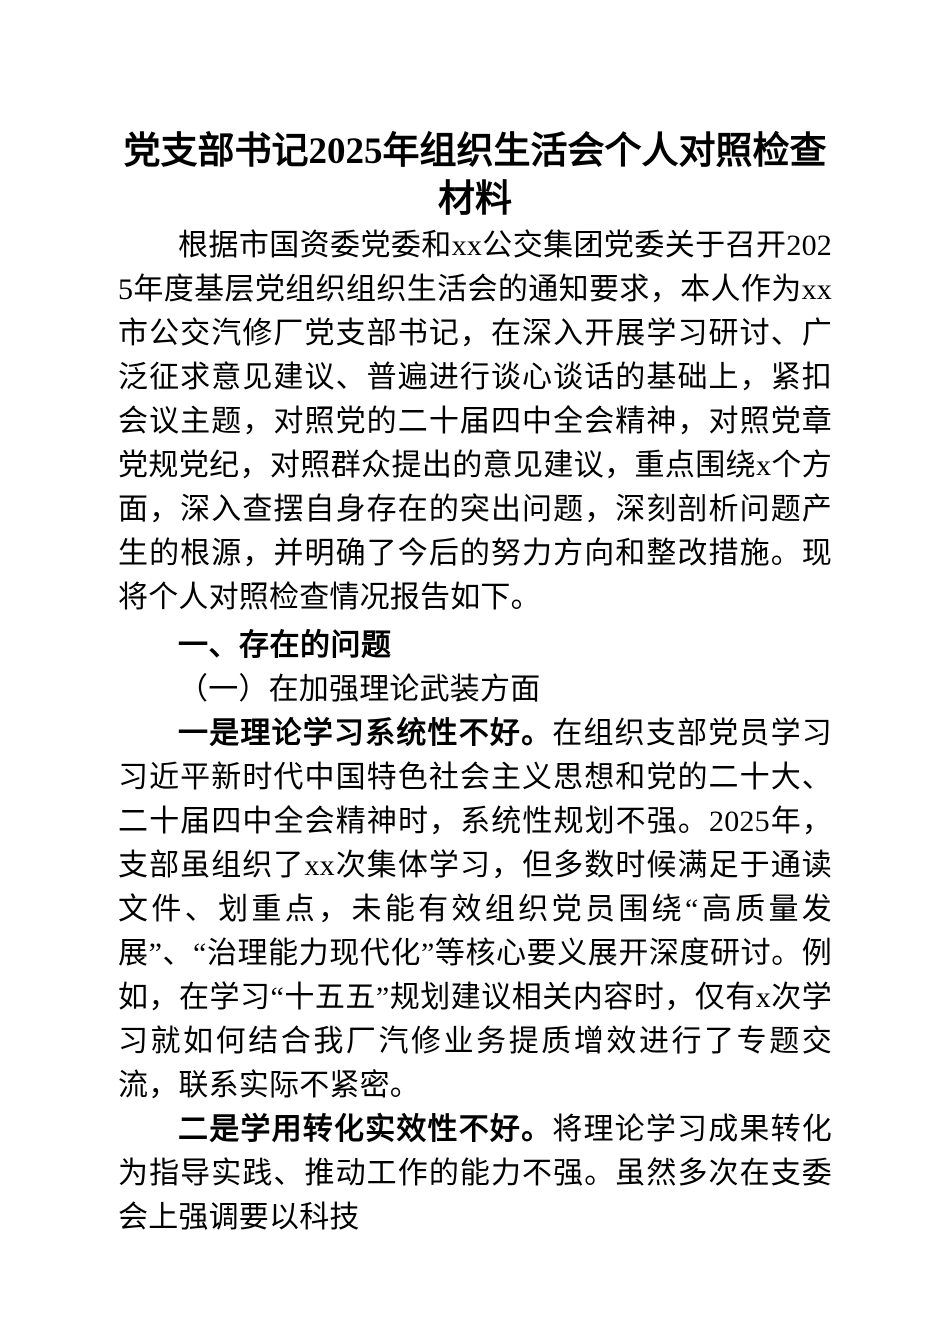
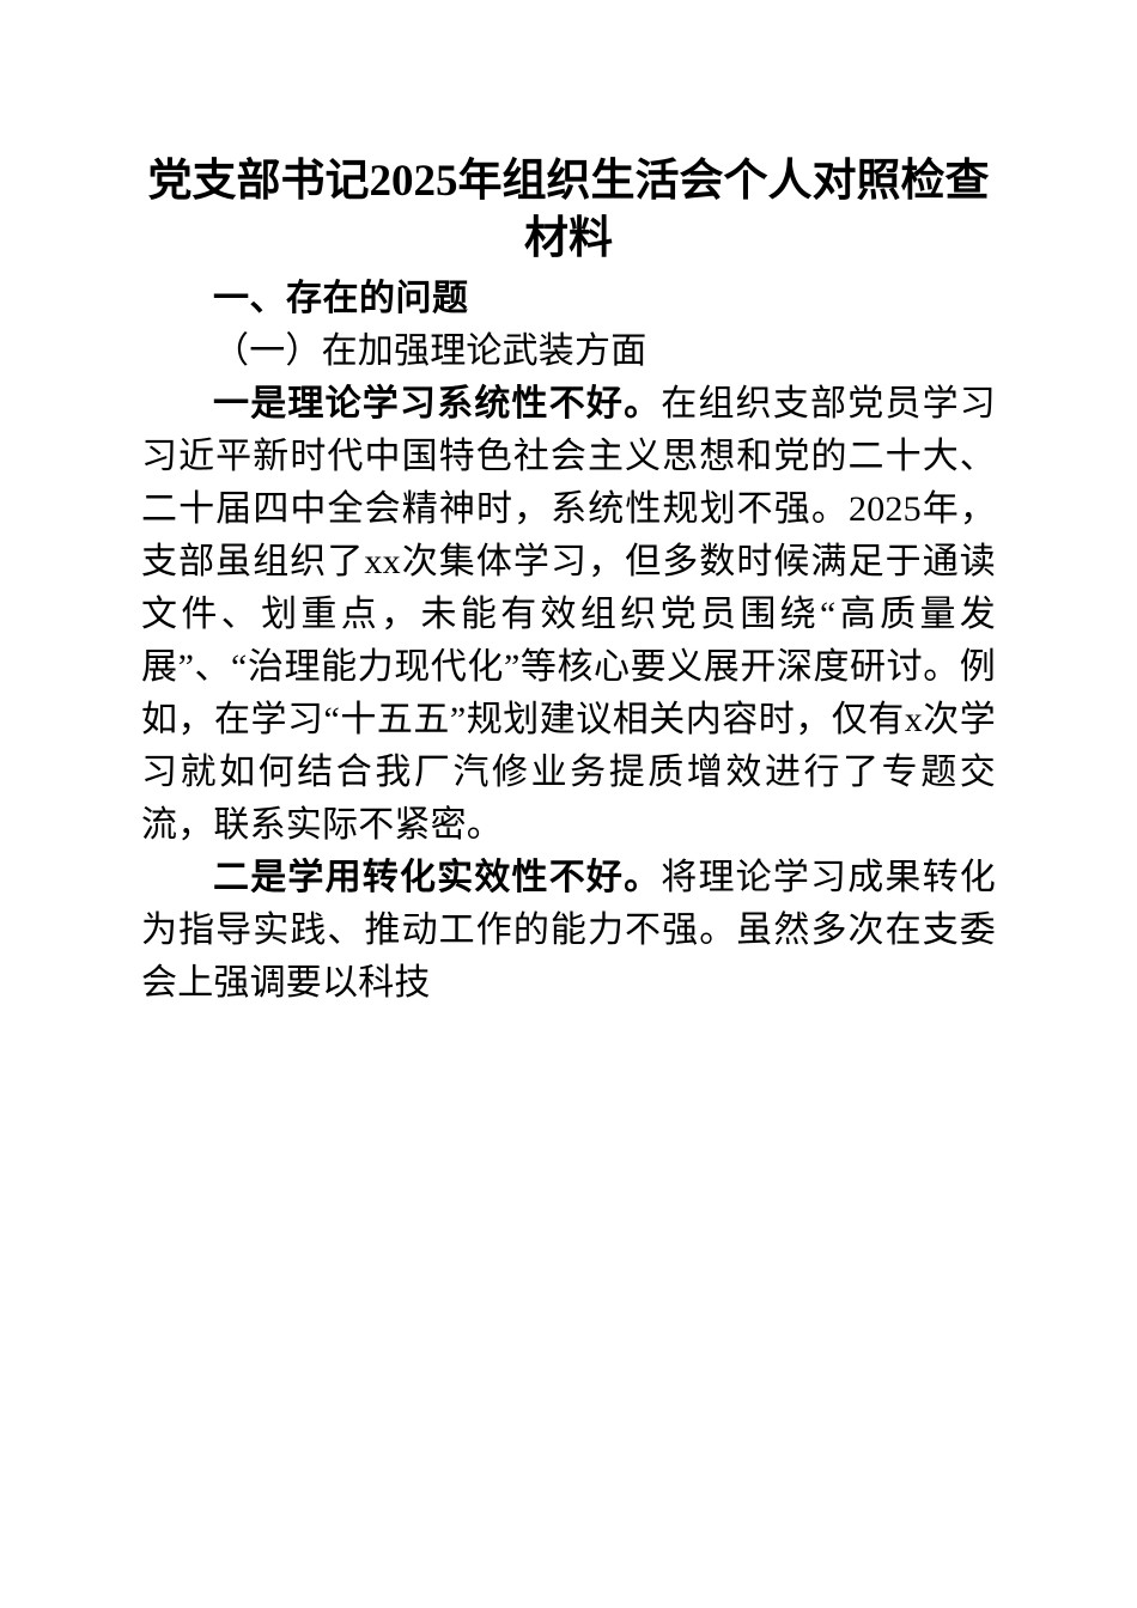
  党支部书记2025年组织生活会个人对照检查材料
- 根据市国资委党委和xx公交集团党委关于召开2025年度基层党组织组织生活会的通知要求，本人作为xx市公交汽修厂党支部书记，在深入开展学习研讨、广泛征求意见建议、普遍进行谈心谈话的基础上，紧扣会议主题，对照党的二十届四中全会精神，对照党章党规党纪，对照群众提出的意见建议，重点围绕x个方面，深入查摆自身存在的突出问题，深刻剖析问题产生的根源，并明确了今后的努力方向和整改措施。现将个人对照检查情况报告如下。
  一、存在的问题
  （一）在加强理论武装方面
  一是理论学习系统性不好。在组织支部党员学习习近平新时代中国特色社会主义思想和党的二十大、二十届四中全会精神时，系统性规划不强。2025年，支部虽组织了xx次集体学习，但多数时候满足于通读文件、划重点，未能有效组织党员围绕“高质量发展”、“治理能力现代化”等核心要义展开深度研讨。例如，在学习“十五五”规划建议相关内容时，仅有x次学习就如何结合我厂汽修业务提质增效进行了专题交流，联系实际不紧密。
  二是学用转化实效性不好。将理论学习成果转化为指导实践、推动工作的能力不强。虽然多次在支委会上强调要以科技
